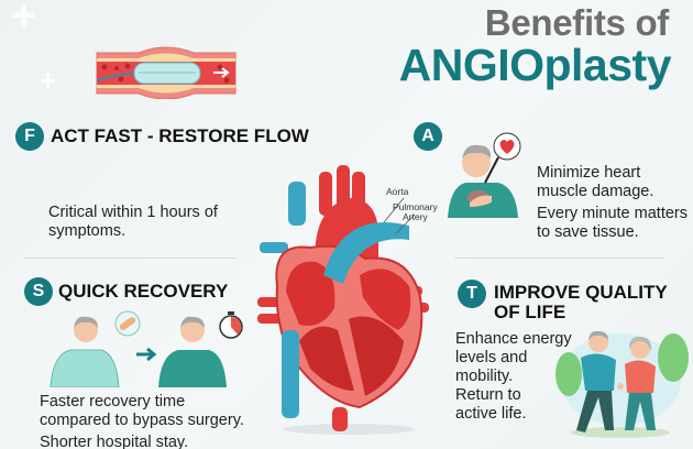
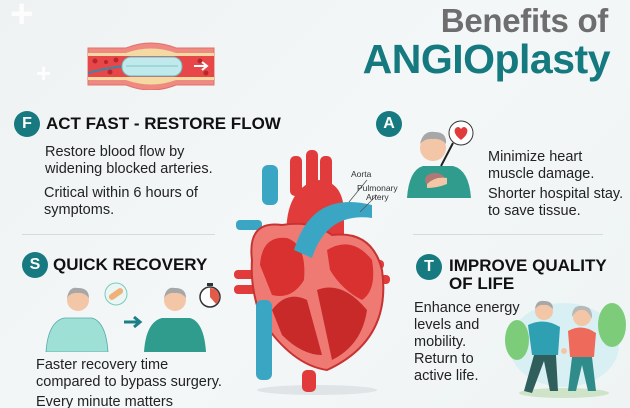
  Benefits of
  ANGIOplasty
  F
  ACT FAST - RESTORE FLOW
+ Restore blood flow by
+ widening blocked arteries.
- Critical within 1 hours of
+ Critical within 6 hours of
  symptoms.
  A
  Minimize heart
  muscle damage.
- Every minute matters
+ Shorter hospital stay.
  to save tissue.
  Aorta
  Pulmonary
  Artery
  S
  QUICK RECOVERY
  Faster recovery time
  compared to bypass surgery.
- Shorter hospital stay.
+ Every minute matters
  T
  IMPROVE QUALITY
  OF LIFE
  Enhance energy
  levels and
  mobility.
  Return to
  active life.
